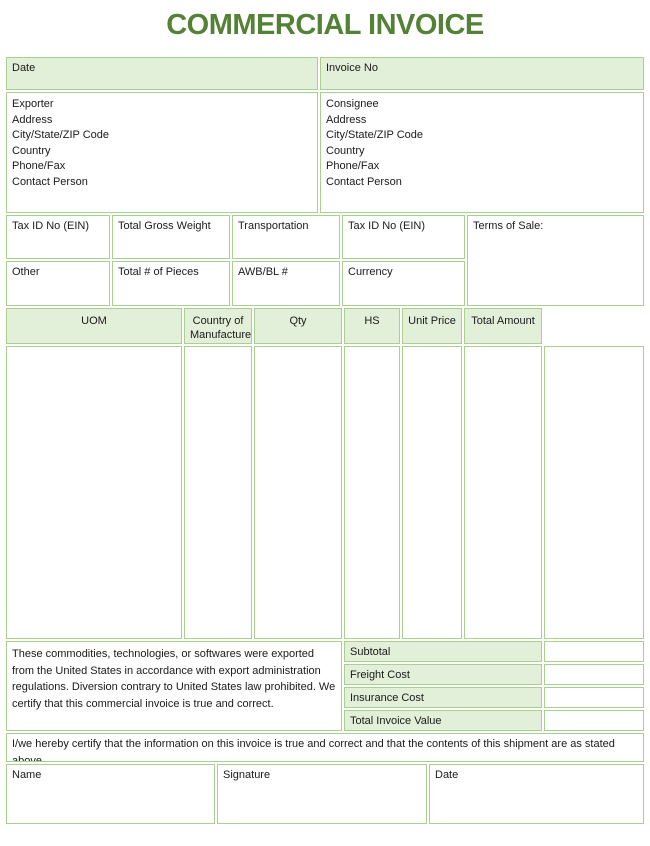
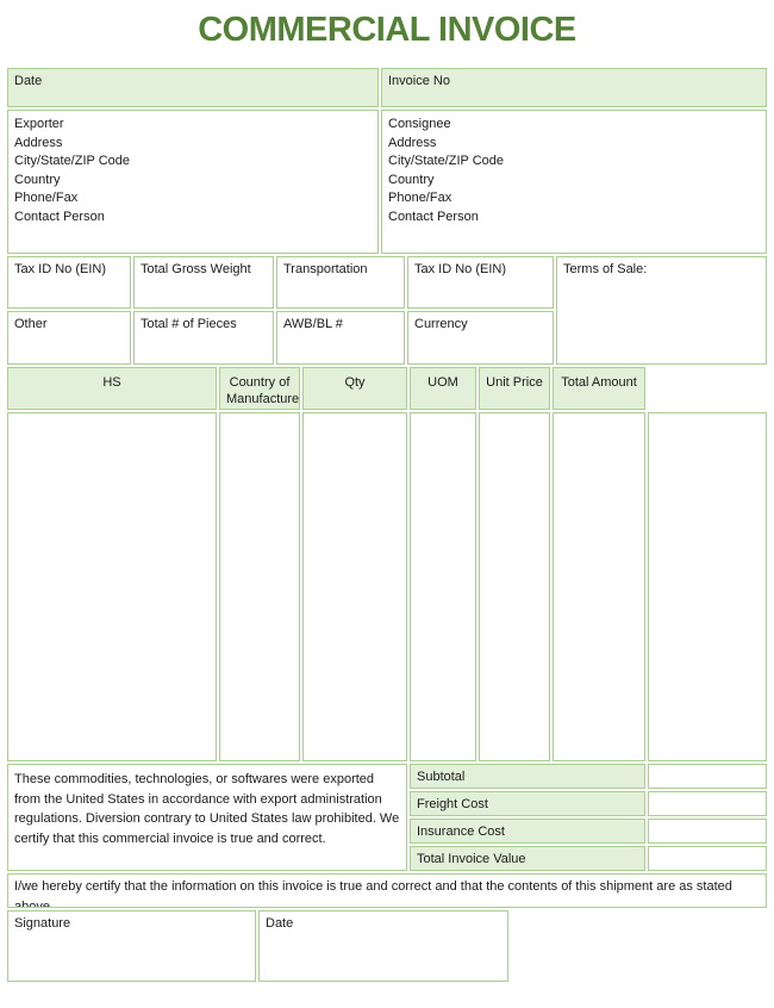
  COMMERCIAL INVOICE
  Date
  Invoice No
  Exporter
  Address
  City/State/ZIP Code
  Country
  Phone/Fax
  Contact Person
  Consignee
  Address
  City/State/ZIP Code
  Country
  Phone/Fax
  Contact Person
  Tax ID No (EIN)
  Total Gross Weight
  Transportation
  Tax ID No (EIN)
  Terms of Sale:
  Other
  Total # of Pieces
  AWB/BL #
  Currency
- UOM
+ HS
  Country of Manufacture
  Qty
- HS
+ UOM
  Unit Price
  Total Amount
  These commodities, technologies, or softwares were exported from the United States in accordance with export administration regulations. Diversion contrary to United States law prohibited. We certify that this commercial invoice is true and correct.
  Subtotal
  Freight Cost
  Insurance Cost
  Total Invoice Value
  I/we hereby certify that the information on this invoice is true and correct and that the contents of this shipment are as stated above.
- Name
  Signature
  Date
